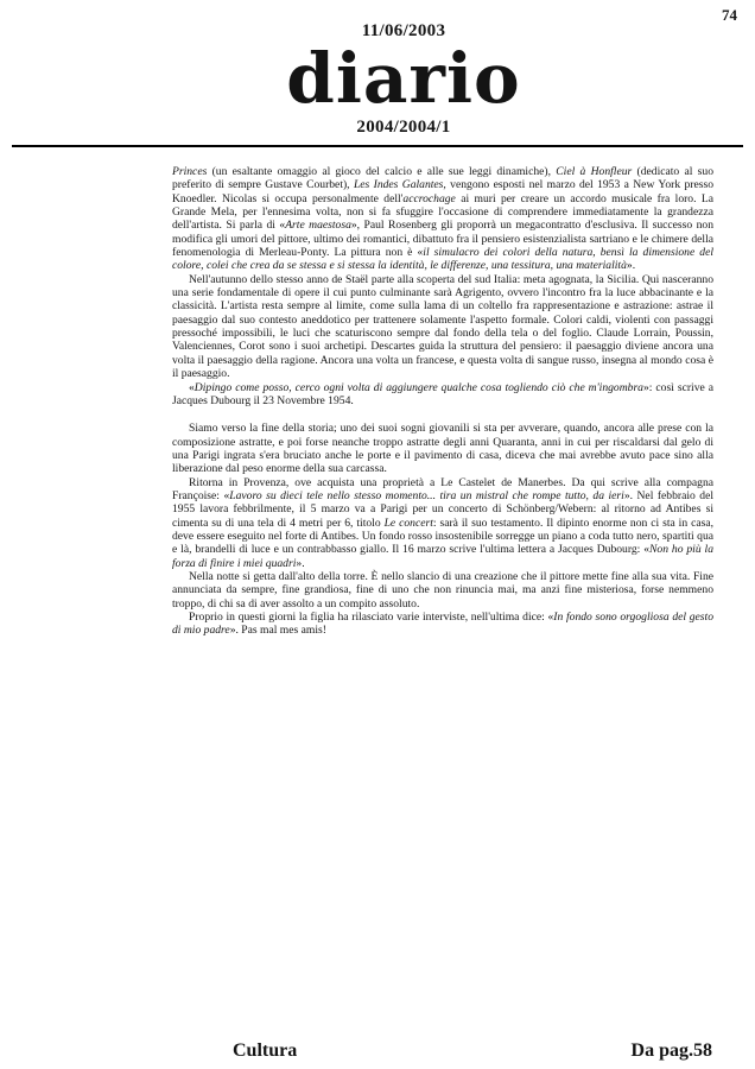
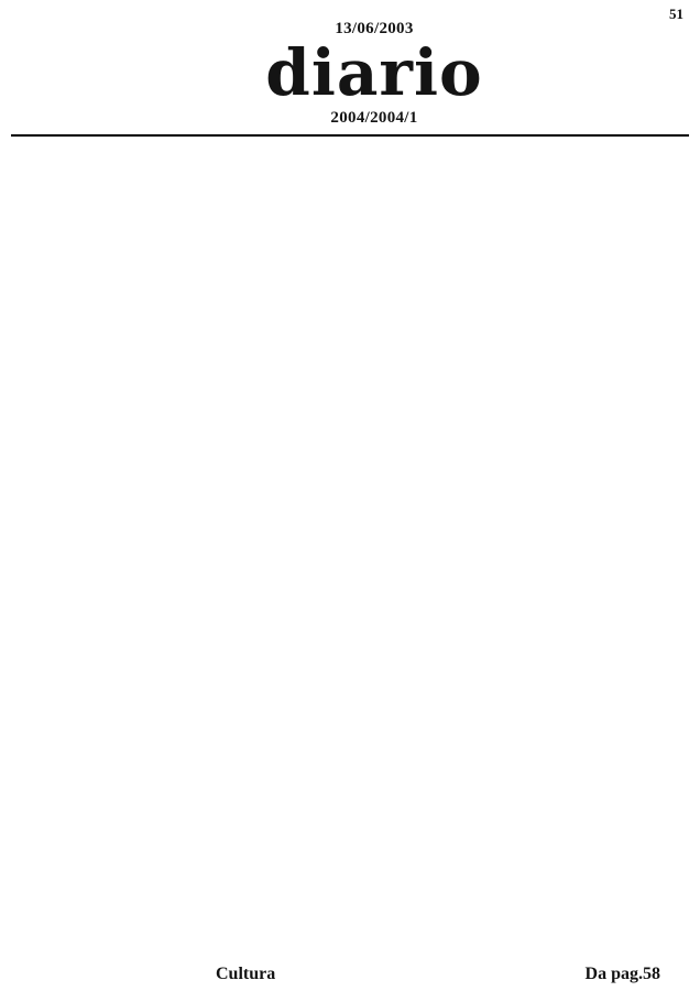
- 74
+ 51
- 11/06/2003
+ 13/06/2003
  diario
  2004/2004/1
- Princes (un esaltante omaggio al gioco del calcio e alle sue leggi dinamiche), Ciel à Honfleur (dedicato al suo preferito di sempre Gustave Courbet), Les Indes Galantes, vengono esposti nel marzo del 1953 a New York presso Knoedler. Nicolas si occupa personalmente dell'accrochage ai muri per creare un accordo musicale fra loro. La Grande Mela, per l'ennesima volta, non si fa sfuggire l'occasione di comprendere immediatamente la grandezza dell'artista. Si parla di «Arte maestosa», Paul Rosenberg gli proporrà un megacontratto d'esclusiva. Il successo non modifica gli umori del pittore, ultimo dei romantici, dibattuto fra il pensiero esistenzialista sartriano e le chimere della fenomenologia di Merleau-Ponty. La pittura non è «il simulacro dei colori della natura, bensì la dimensione del colore, colei che crea da se stessa e si stessa la identità, le differenze, una tessitura, una materialità».
- Nell'autunno dello stesso anno de Staël parte alla scoperta del sud Italia: meta agognata, la Sicilia. Qui nasceranno una serie fondamentale di opere il cui punto culminante sarà Agrigento, ovvero l'incontro fra la luce abbacinante e la classicità. L'artista resta sempre al limite, come sulla lama di un coltello fra rappresentazione e astrazione: astrae il paesaggio dal suo contesto aneddotico per trattenere solamente l'aspetto formale. Colori caldi, violenti con passaggi pressoché impossibili, le luci che scaturiscono sempre dal fondo della tela o del foglio. Claude Lorrain, Poussin, Valenciennes, Corot sono i suoi archetipi. Descartes guida la struttura del pensiero: il paesaggio diviene ancora una volta il paesaggio della ragione. Ancora una volta un francese, e questa volta di sangue russo, insegna al mondo cosa è il paesaggio.
- «Dipingo come posso, cerco ogni volta di aggiungere qualche cosa togliendo ciò che m'ingombra»: così scrive a Jacques Dubourg il 23 Novembre 1954.
- Siamo verso la fine della storia; uno dei suoi sogni giovanili si sta per avverare, quando, ancora alle prese con la composizione astratte, e poi forse neanche troppo astratte degli anni Quaranta, anni in cui per riscaldarsi dal gelo di una Parigi ingrata s'era bruciato anche le porte e il pavimento di casa, diceva che mai avrebbe avuto pace sino alla liberazione dal peso enorme della sua carcassa.
- Ritorna in Provenza, ove acquista una proprietà a Le Castelet de Manerbes. Da qui scrive alla compagna Françoise: «Lavoro su dieci tele nello stesso momento... tira un mistral che rompe tutto, da ieri». Nel febbraio del 1955 lavora febbrilmente, il 5 marzo va a Parigi per un concerto di Schönberg/Webern: al ritorno ad Antibes si cimenta su di una tela di 4 metri per 6, titolo Le concert: sarà il suo testamento. Il dipinto enorme non ci sta in casa, deve essere eseguito nel forte di Antibes. Un fondo rosso insostenibile sorregge un piano a coda tutto nero, spartiti qua e là, brandelli di luce e un contrabbasso giallo. Il 16 marzo scrive l'ultima lettera a Jacques Dubourg: «Non ho più la forza di finire i miei quadri».
- Nella notte si getta dall'alto della torre. È nello slancio di una creazione che il pittore mette fine alla sua vita. Fine annunciata da sempre, fine grandiosa, fine di uno che non rinuncia mai, ma anzi fine misteriosa, forse nemmeno troppo, di chi sa di aver assolto a un compito assoluto.
- Proprio in questi giorni la figlia ha rilasciato varie interviste, nell'ultima dice: «In fondo sono orgogliosa del gesto di mio padre». Pas mal mes amis!
  Cultura
  Da pag.58
